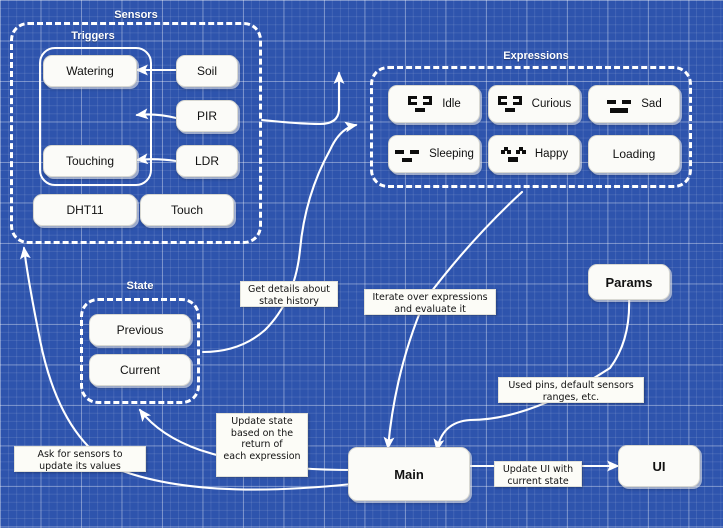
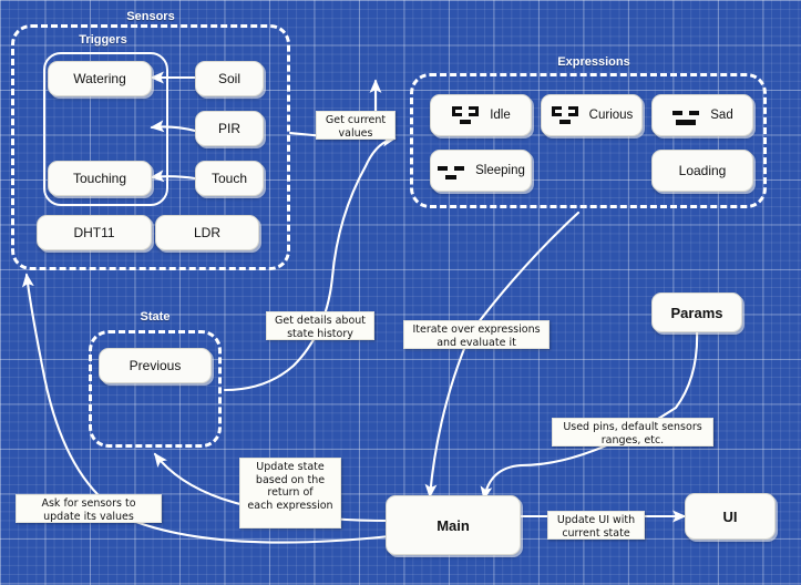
  Sensors
  Triggers
  Watering
  Touching
  Soil
  PIR
- LDR
+ Touch
  DHT11
- Touch
+ LDR
  Expressions
  Idle
  Curious
  Sad
  Sleeping
- Happy
  Loading
  State
  Previous
- Current
  Main
  Params
  UI
+ Get current
+ values
  Get details about
  state history
  Iterate over expressions
  and evaluate it
  Ask for sensors to
  update its values
  Update state
  based on the
  return of
  each expression
  Used pins, default sensors
  ranges, etc.
  Update UI with
  current state
